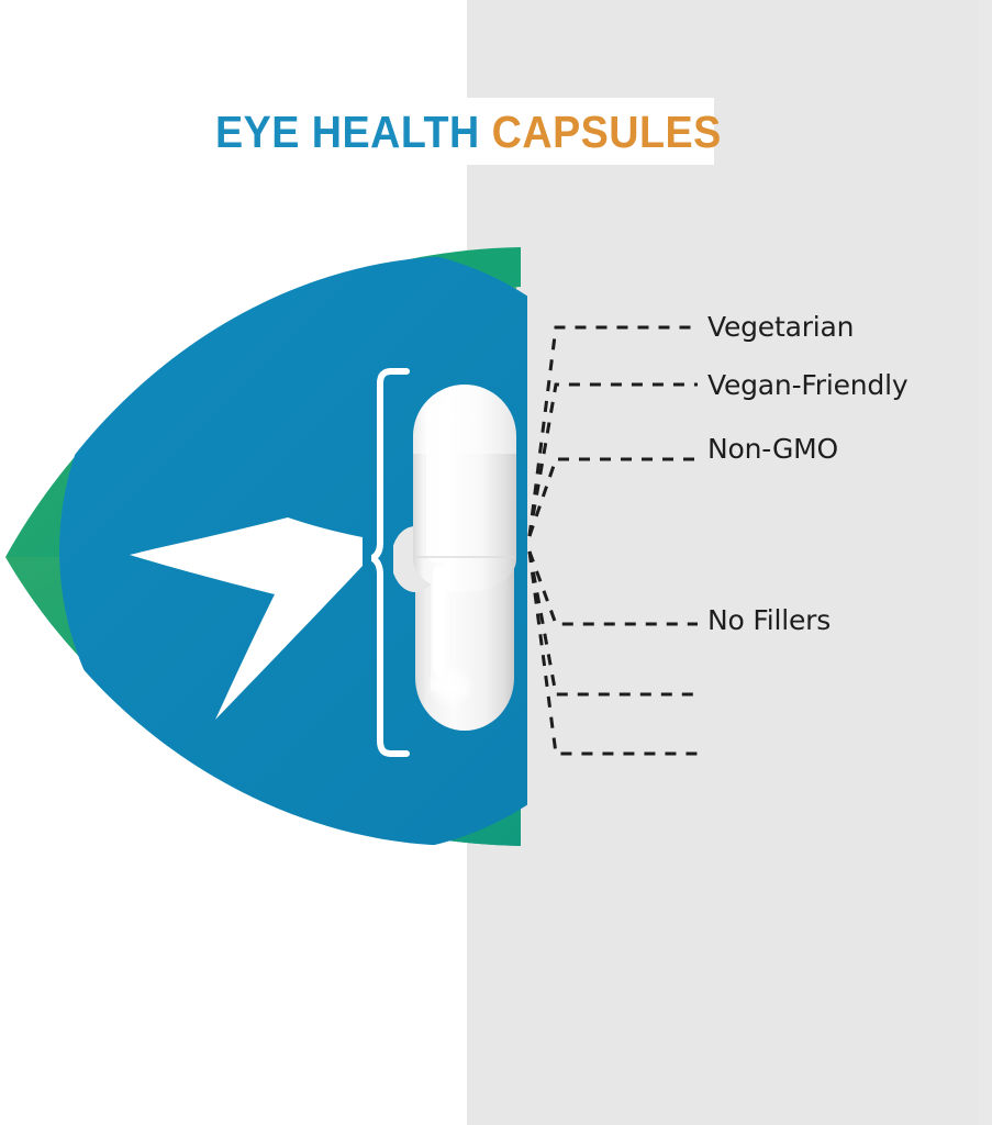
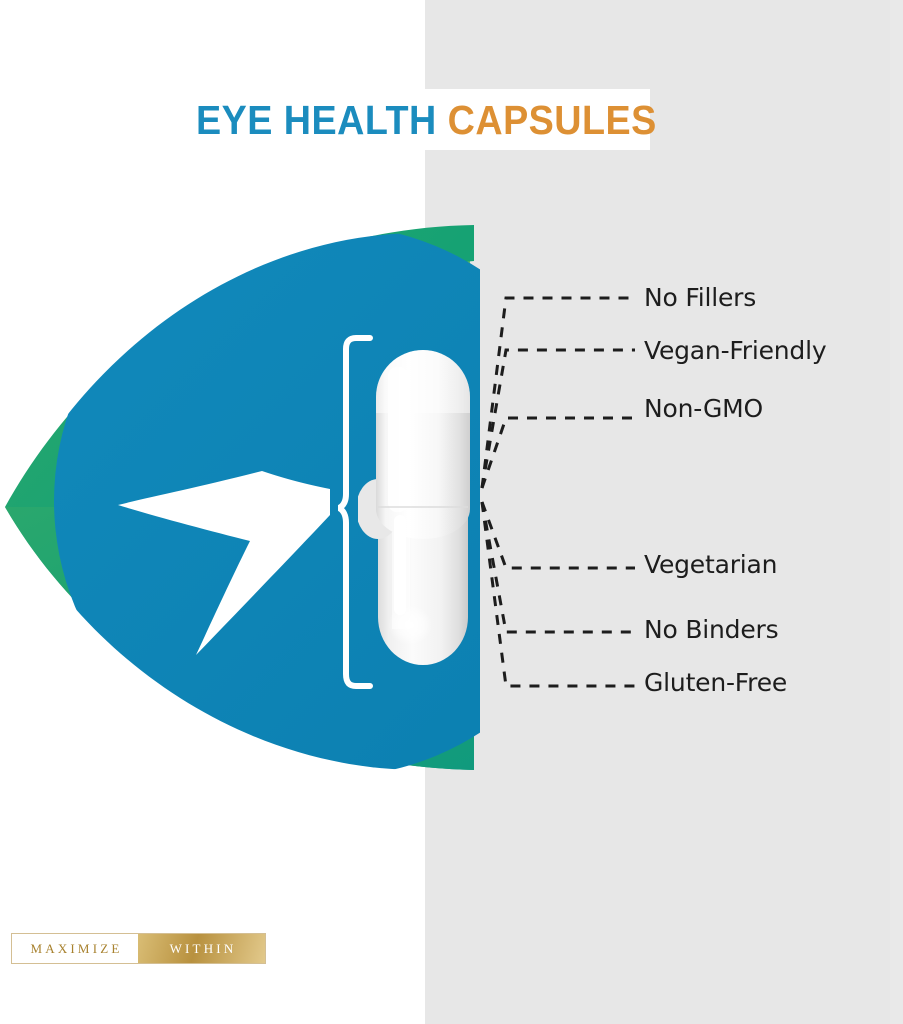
  EYE HEALTH CAPSULES
- Vegetarian
+ No Fillers
  Vegan-Friendly
  Non-GMO
- No Fillers
+ Vegetarian
+ No Binders
+ Gluten-Free
+ MAXIMIZE
+ WITHIN
